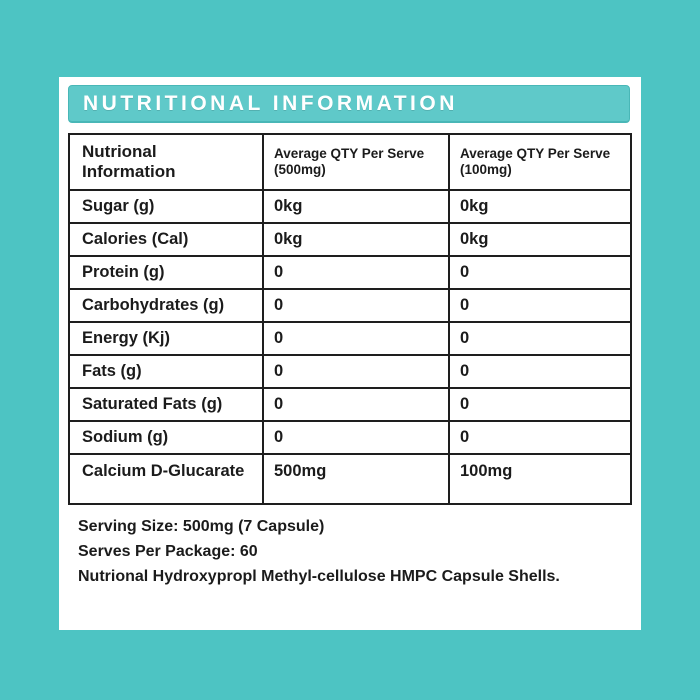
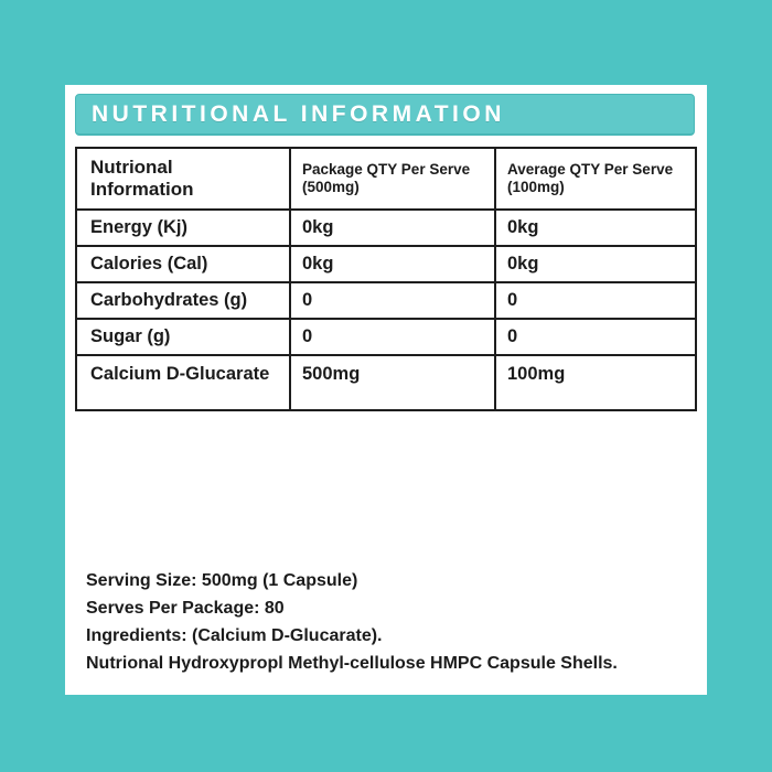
  NUTRITIONAL INFORMATION
- Nutrional Information	Average QTY Per Serve (500mg)	Average QTY Per Serve (100mg)
+ Nutrional Information	Package QTY Per Serve (500mg)	Average QTY Per Serve (100mg)
- Sugar (g)	0kg	0kg
+ Energy (Kj)	0kg	0kg
  Calories (Cal)	0kg	0kg
- Protein (g)	0	0
  Carbohydrates (g)	0	0
- Energy (Kj)	0	0
+ Sugar (g)	0	0
- Fats (g)	0	0
- Saturated Fats (g)	0	0
- Sodium (g)	0	0
  Calcium D-Glucarate	500mg	100mg
- Serving Size: 500mg (7 Capsule)
+ Serving Size: 500mg (1 Capsule)
- Serves Per Package: 60
+ Serves Per Package: 80
+ Ingredients: (Calcium D-Glucarate).
  Nutrional Hydroxypropl Methyl-cellulose HMPC Capsule Shells.
